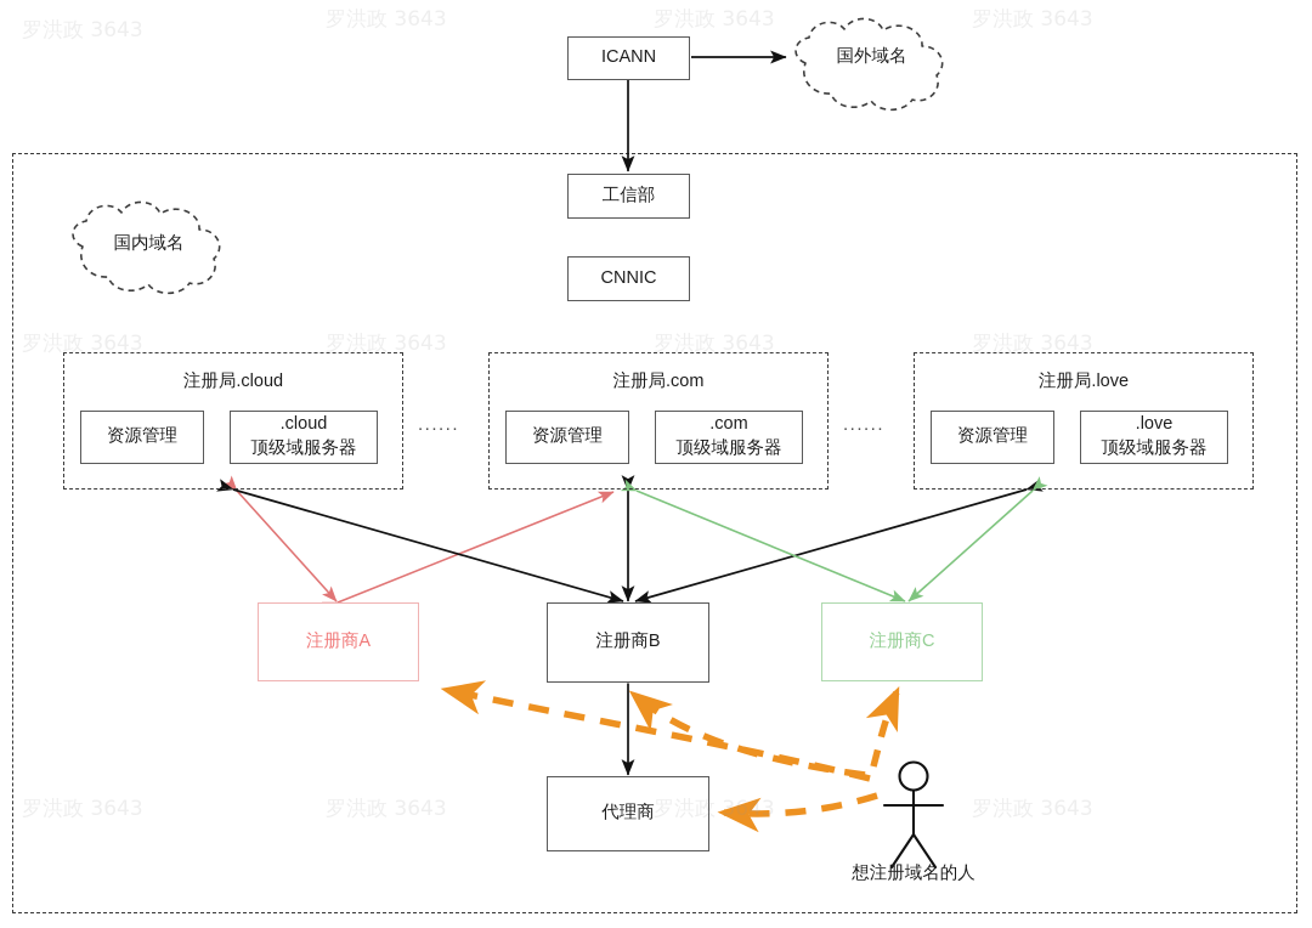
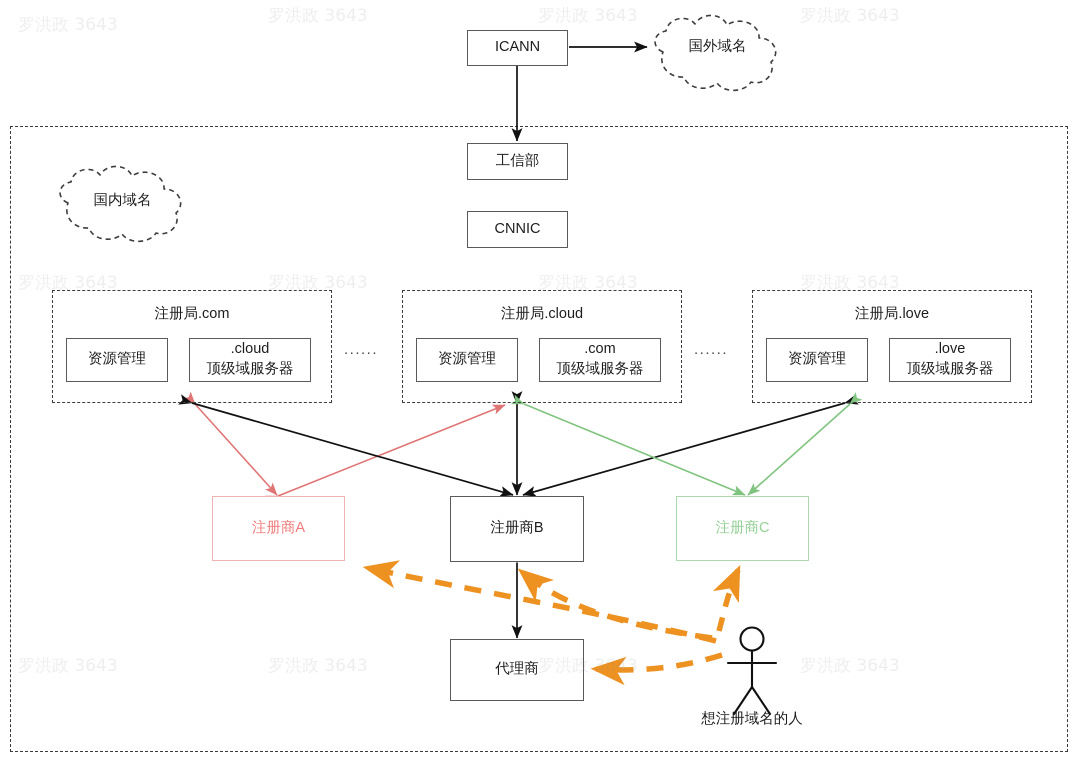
  国外域名
  国内域名
  ICANN
  工信部
  CNNIC
- 注册局.cloud
+ 注册局.com
  资源管理
  .cloud
  顶级域服务器
  ......
- 注册局.com
+ 注册局.cloud
  资源管理
  .com
  顶级域服务器
  ......
  注册局.love
  资源管理
  .love
  顶级域服务器
  注册商A
  注册商B
  注册商C
  代理商
  想注册域名的人
  罗洪政 3643
  罗洪政 3643
  罗洪政 3643
  罗洪政 3643
  罗洪政 3643
